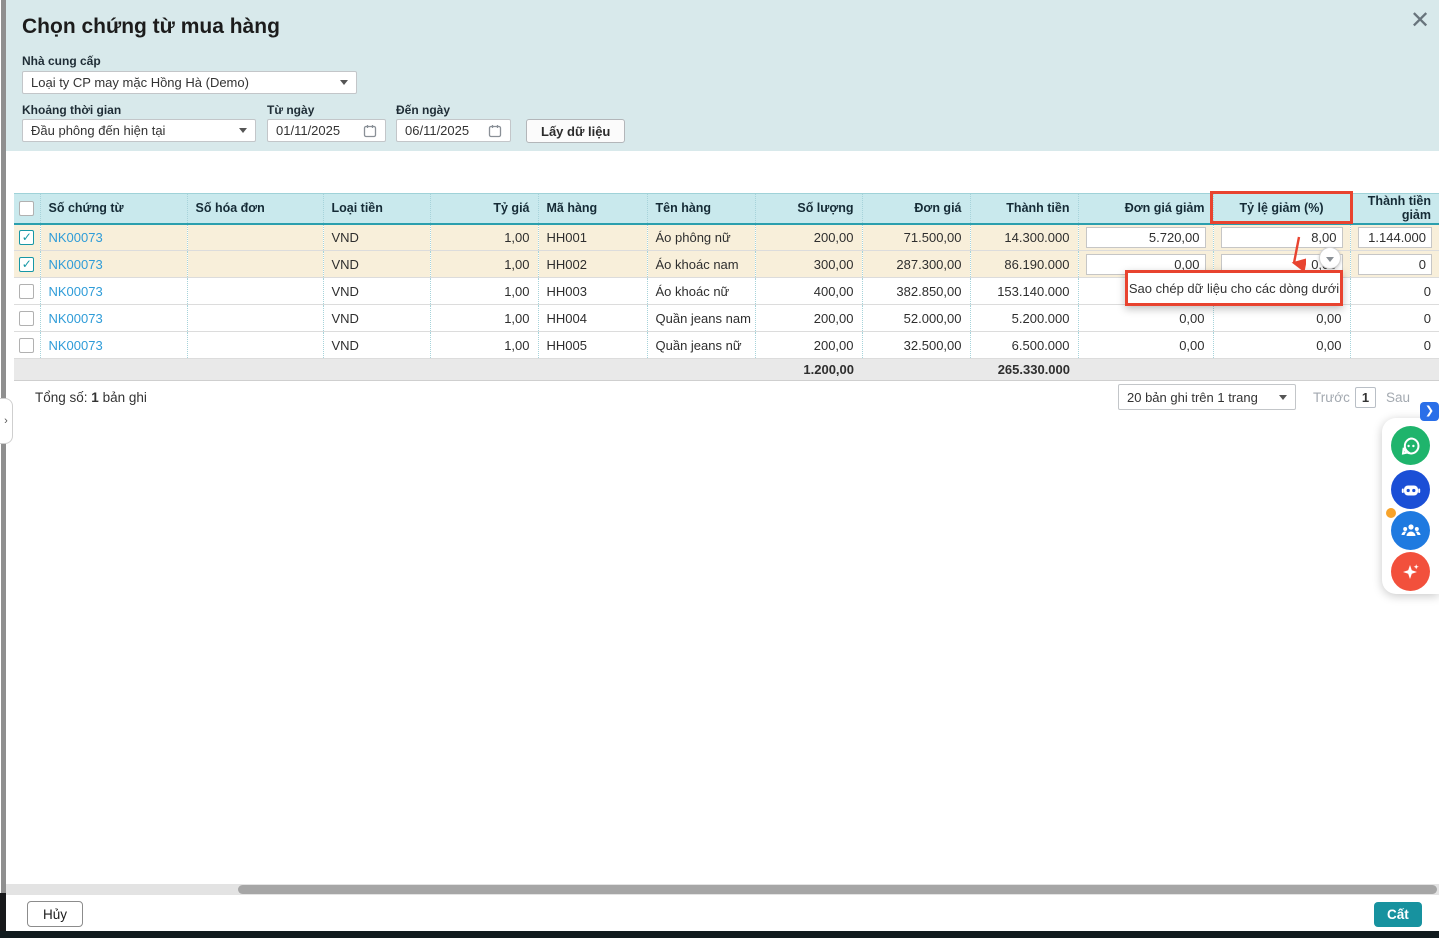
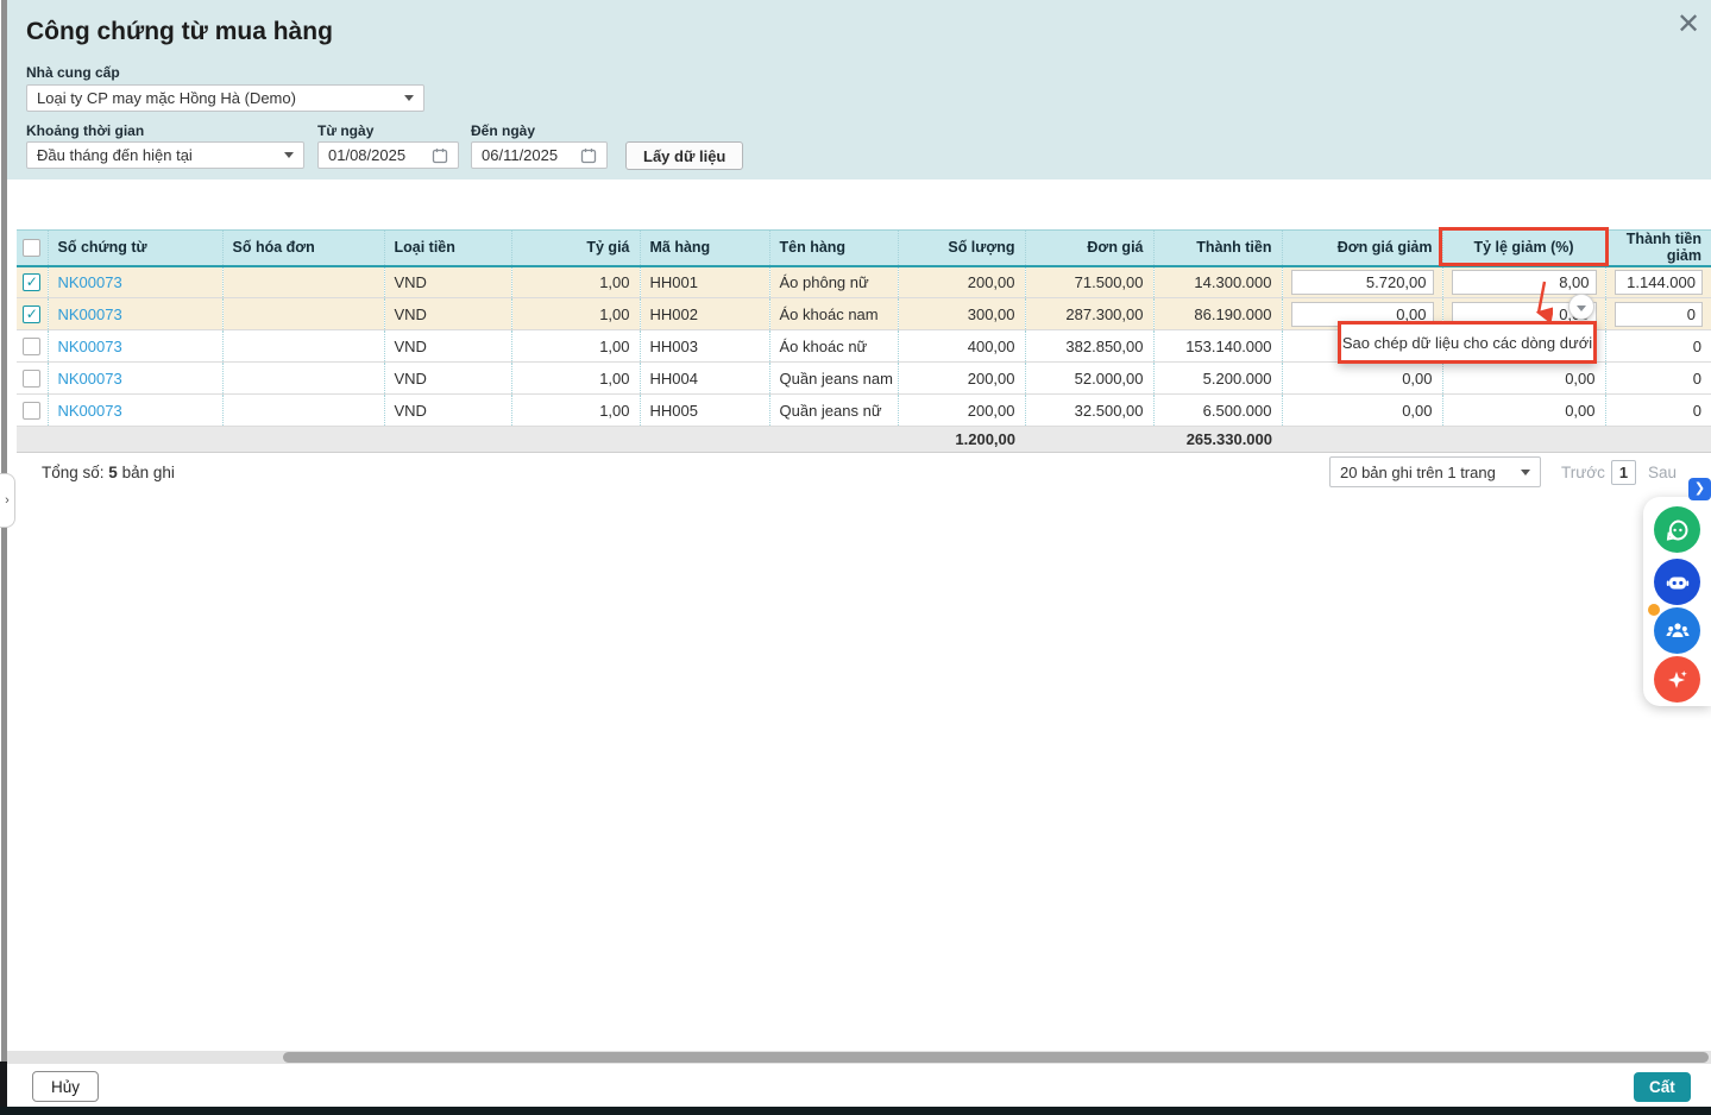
- Chọn chứng từ mua hàng
+ Công chứng từ mua hàng
  ✕
  Nhà cung cấp
  Loại ty CP may mặc Hồng Hà (Demo)
  Khoảng thời gian
- Đầu phông đến hiện tại
+ Đầu tháng đến hiện tại
  Từ ngày
- 01/11/2025
+ 01/08/2025
  Đến ngày
  06/11/2025
  Lấy dữ liệu
  	Số chứng từ	Số hóa đơn	Loại tiền	Tỷ giá	Mã hàng	Tên hàng	Số lượng	Đơn giá	Thành tiền	Đơn giá giảm	Tỷ lệ giảm (%)	Thành tiền giảm
  ✓	NK00073		VND	1,00	HH001	Áo phông nữ	200,00	71.500,00	14.300.000	5.720,00	8,00	1.144.000
  ✓	NK00073		VND	1,00	HH002	Áo khoác nam	300,00	287.300,00	86.190.000	0,00	0	0
  	NK00073		VND	1,00	HH003	Áo khoác nữ	400,00	382.850,00	153.140.000			0
  	NK00073		VND	1,00	HH004	Quần jeans nam	200,00	52.000,00	5.200.000	0,00	0,00	0
  	NK00073		VND	1,00	HH005	Quần jeans nữ	200,00	32.500,00	6.500.000	0,00	0,00	0
  							1.200,00		265.330.000
  Sao chép dữ liệu cho các dòng dưới
- Tổng số: 1 bản ghi
+ Tổng số: 5 bản ghi
  20 bản ghi trên 1 trang
  Trước
  1
  Sau
  Hủy
  Cất
  ›
  ❯
